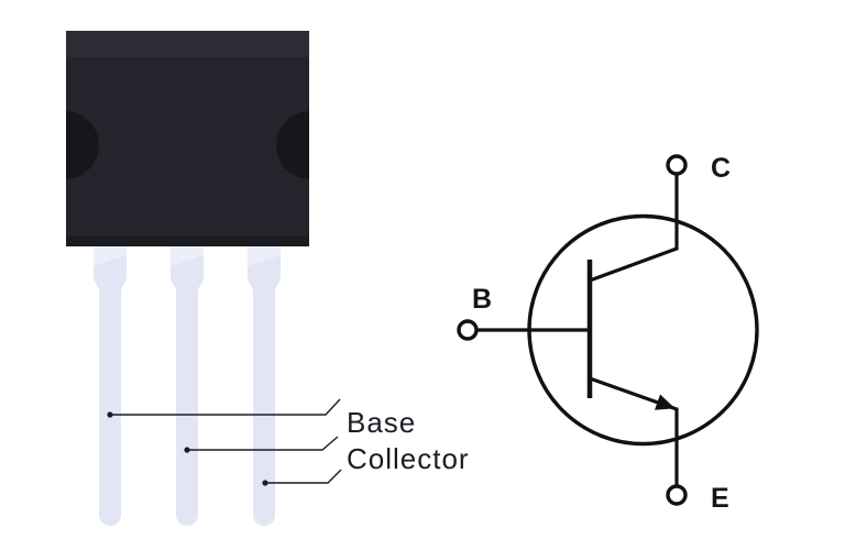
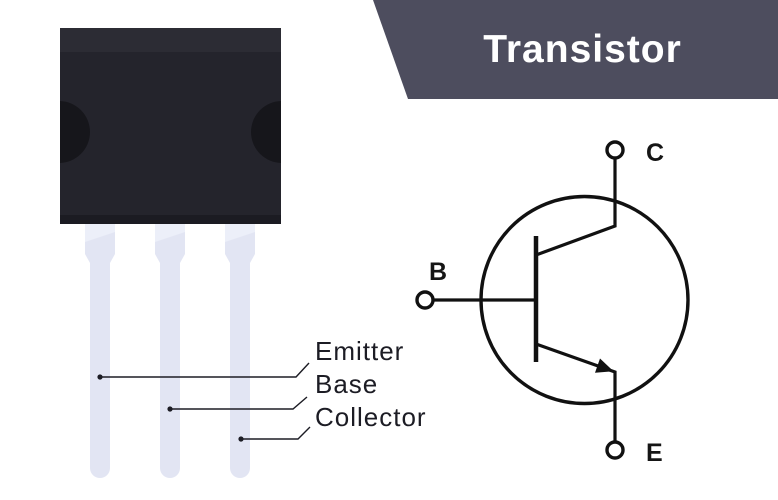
+ Transistor
+ Emitter
  Base
  Collector
  B
  C
  E
